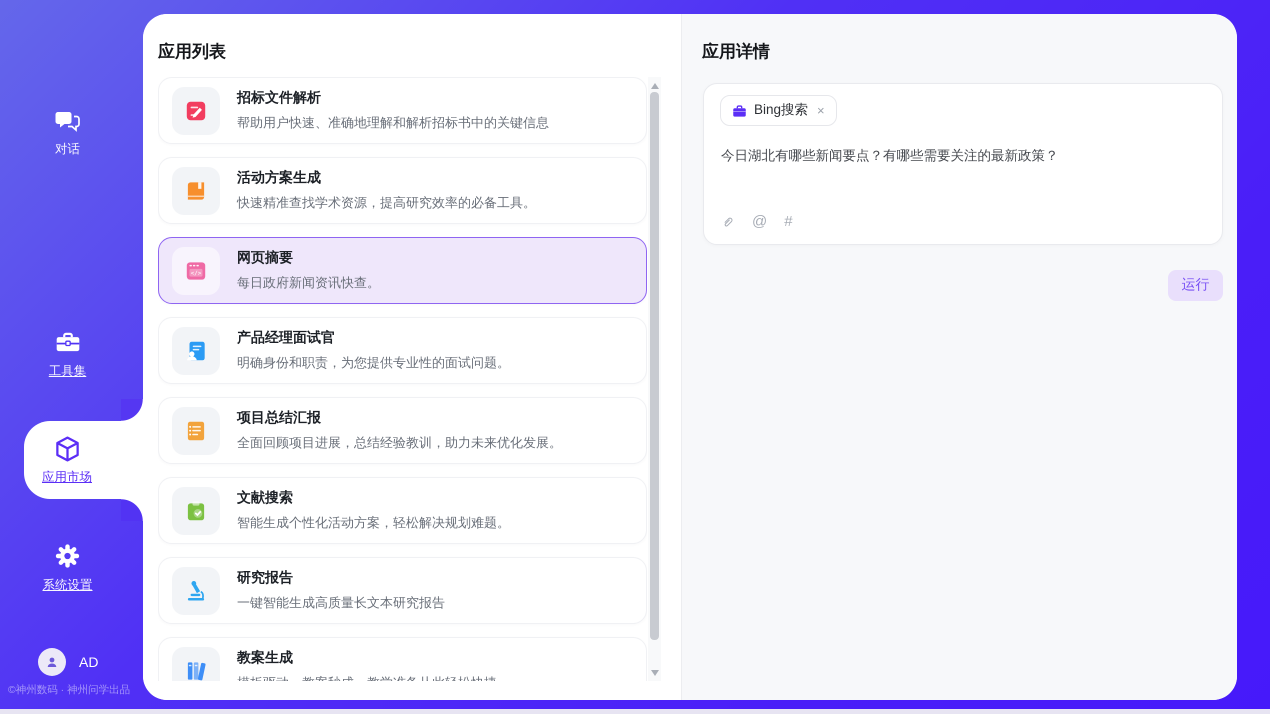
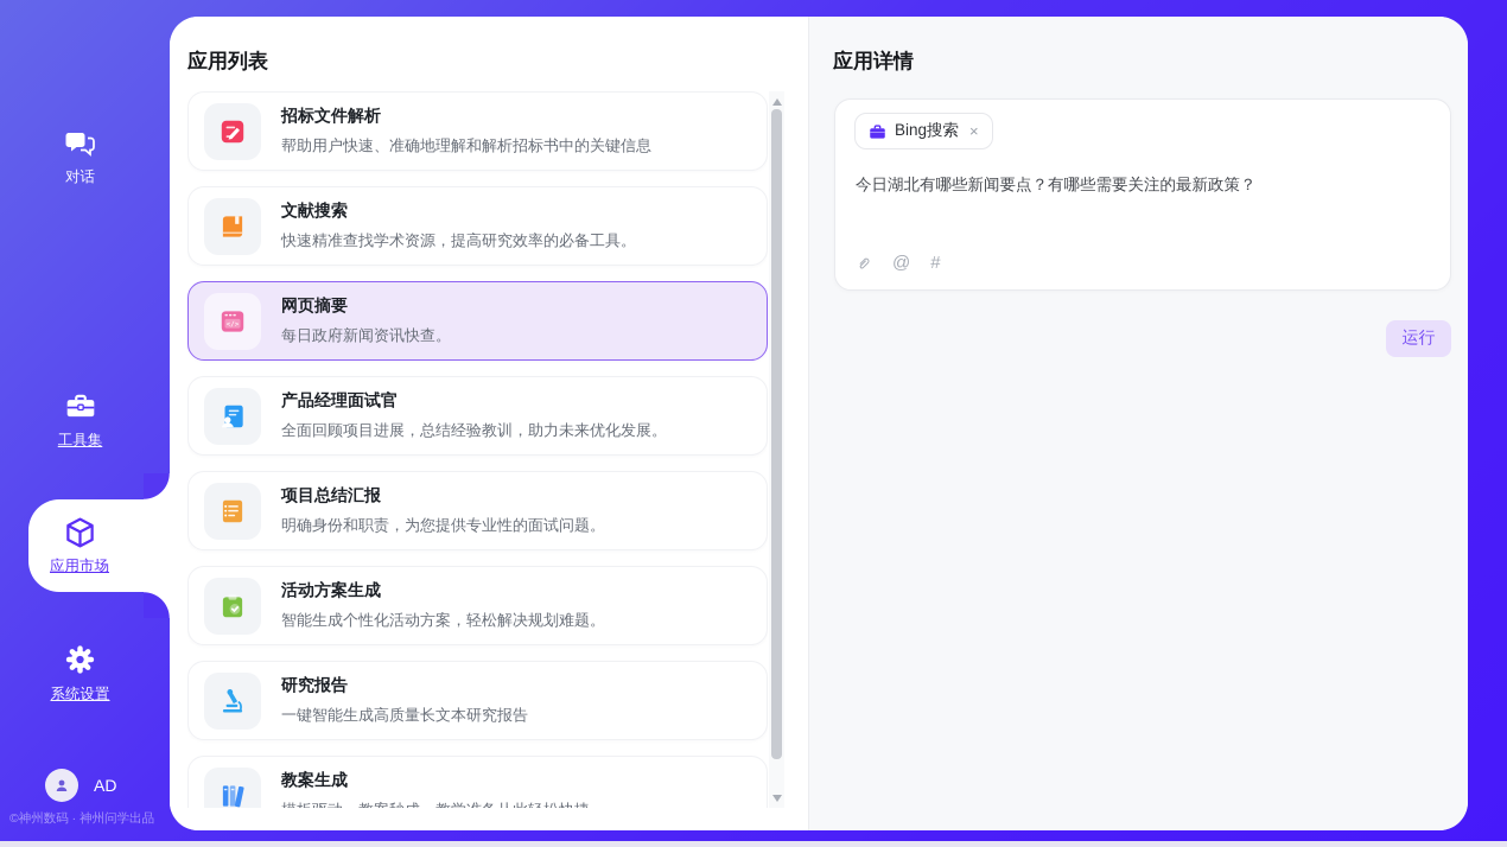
  对话
  工具集
  应用市场
  系统设置
  AD
  ©神州数码 · 神州问学出品
  应用列表
  招标文件解析
  帮助用户快速、准确地理解和解析招标书中的关键信息
- 活动方案生成
+ 文献搜索
  快速精准查找学术资源，提高研究效率的必备工具。
  网页摘要
  每日政府新闻资讯快查。
  产品经理面试官
- 明确身份和职责，为您提供专业性的面试问题。
+ 全面回顾项目进展，总结经验教训，助力未来优化发展。
  项目总结汇报
- 全面回顾项目进展，总结经验教训，助力未来优化发展。
+ 明确身份和职责，为您提供专业性的面试问题。
- 文献搜索
+ 活动方案生成
  智能生成个性化活动方案，轻松解决规划难题。
  研究报告
  一键智能生成高质量长文本研究报告
  教案生成
  应用详情
  Bing搜索
  ×
  今日湖北有哪些新闻要点？有哪些需要关注的最新政策？
  @
  #
  运行
